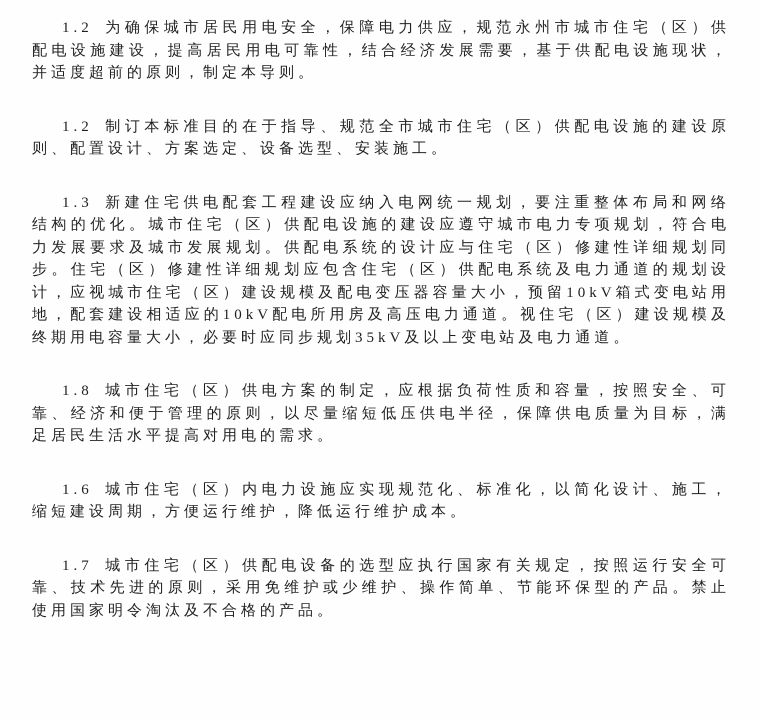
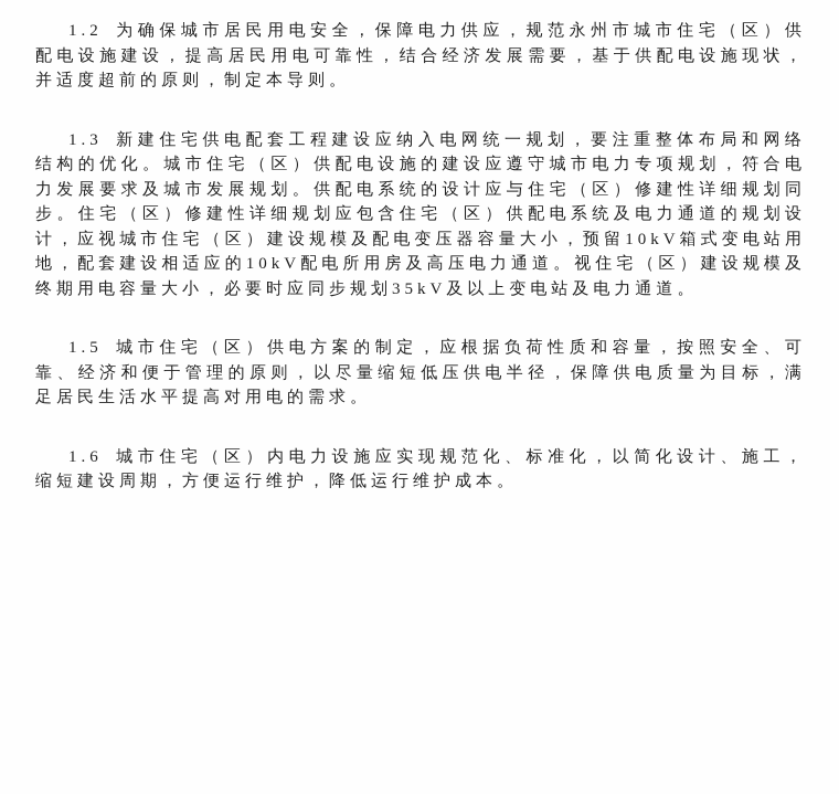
  1.2 为确保城市居民用电安全，保障电力供应，规范永州市城市住宅（区）供配电设施建设，提高居民用电可靠性，结合经济发展需要，基于供配电设施现状，并适度超前的原则，制定本导则。
- 1.2 制订本标准目的在于指导、规范全市城市住宅（区）供配电设施的建设原则、配置设计、方案选定、设备选型、安装施工。
  1.3 新建住宅供电配套工程建设应纳入电网统一规划，要注重整体布局和网络结构的优化。城市住宅（区）供配电设施的建设应遵守城市电力专项规划，符合电力发展要求及城市发展规划。供配电系统的设计应与住宅（区）修建性详细规划同步。住宅（区）修建性详细规划应包含住宅（区）供配电系统及电力通道的规划设计，应视城市住宅（区）建设规模及配电变压器容量大小，预留10kV箱式变电站用地，配套建设相适应的10kV配电所用房及高压电力通道。视住宅（区）建设规模及终期用电容量大小，必要时应同步规划35kV及以上变电站及电力通道。
- 1.8 城市住宅（区）供电方案的制定，应根据负荷性质和容量，按照安全、可靠、经济和便于管理的原则，以尽量缩短低压供电半径，保障供电质量为目标，满足居民生活水平提高对用电的需求。
+ 1.5 城市住宅（区）供电方案的制定，应根据负荷性质和容量，按照安全、可靠、经济和便于管理的原则，以尽量缩短低压供电半径，保障供电质量为目标，满足居民生活水平提高对用电的需求。
  1.6 城市住宅（区）内电力设施应实现规范化、标准化，以简化设计、施工，缩短建设周期，方便运行维护，降低运行维护成本。
- 1.7 城市住宅（区）供配电设备的选型应执行国家有关规定，按照运行安全可靠、技术先进的原则，采用免维护或少维护、操作简单、节能环保型的产品。禁止使用国家明令淘汰及不合格的产品。
